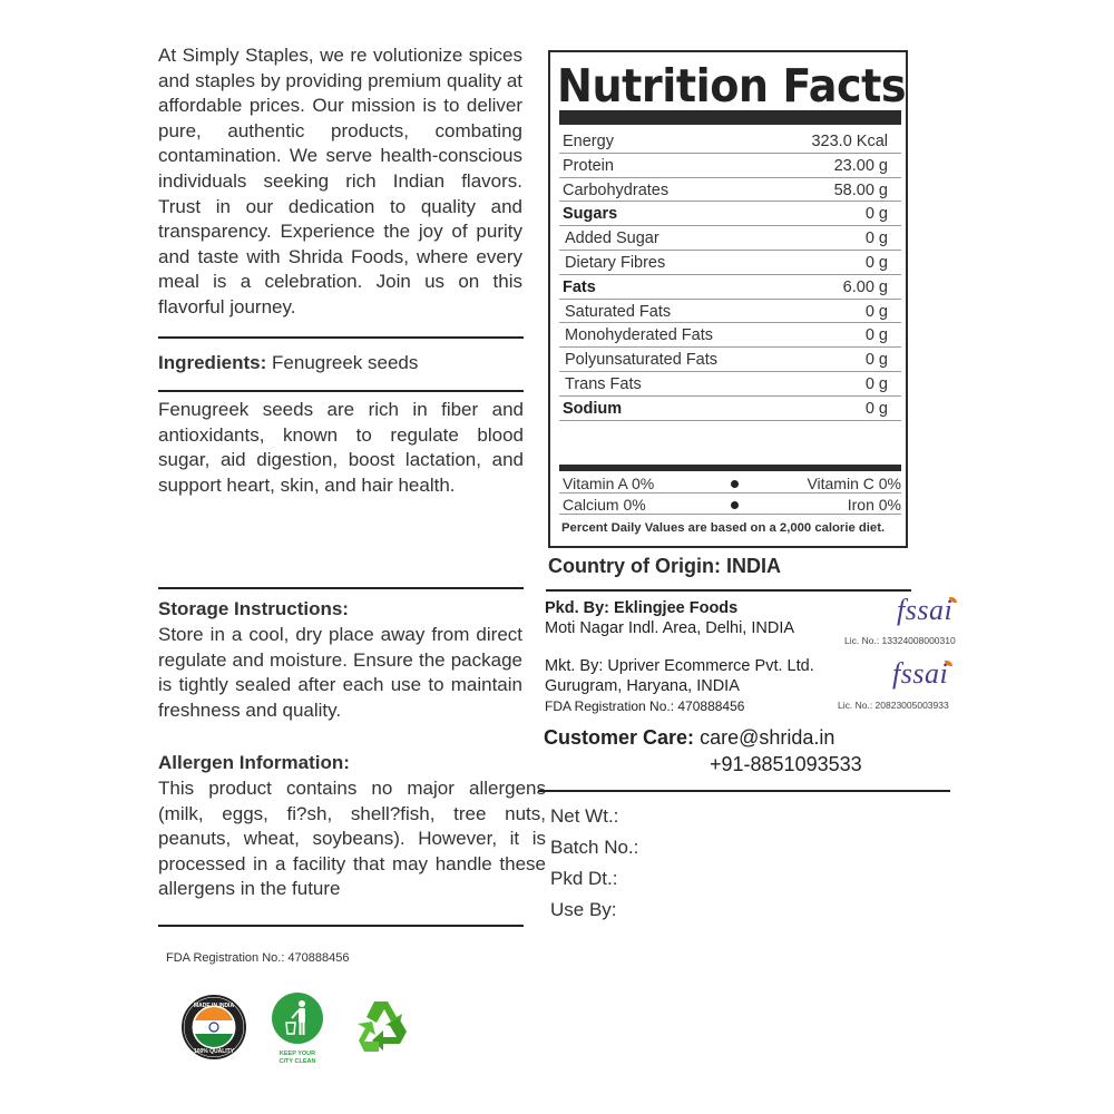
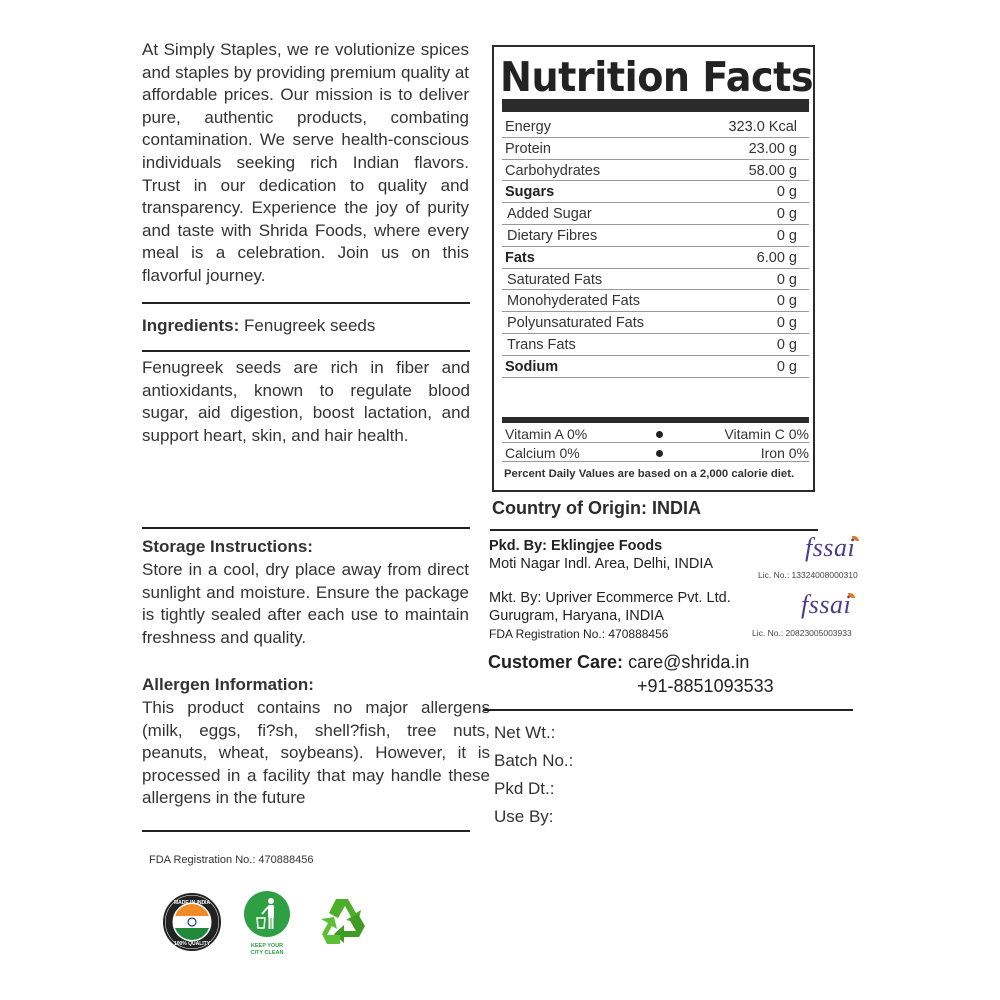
  At Simply Staples, we re volutionize spices and staples by providing premium quality at affordable prices. Our mission is to deliver pure, authentic products, combating contamination. We serve health-conscious individuals seeking rich Indian flavors. Trust in our dedication to quality and transparency. Experience the joy of purity and taste with Shrida Foods, where every meal is a celebration. Join us on this flavorful journey.
  Ingredients: Fenugreek seeds
  Fenugreek seeds are rich in fiber and antioxidants, known to regulate blood sugar, aid digestion, boost lactation, and support heart, skin, and hair health.
  Storage Instructions:
- Store in a cool, dry place away from direct regulate and moisture. Ensure the package is tightly sealed after each use to maintain freshness and quality.
+ Store in a cool, dry place away from direct sunlight and moisture. Ensure the package is tightly sealed after each use to maintain freshness and quality.
  Allergen Information:
  This product contains no major allergens (milk, eggs, fi?sh, shell?fish, tree nuts, peanuts, wheat, soybeans). However, it is processed in a facility that may handle these allergens in the future
  FDA Registration No.: 470888456
  Nutrition Facts
  Energy
  323.0 Kcal
  Protein
  23.00 g
  Carbohydrates
  58.00 g
  Sugars
  0 g
  Added Sugar
  0 g
  Dietary Fibres
  0 g
  Fats
  6.00 g
  Saturated Fats
  0 g
  Monohyderated Fats
  0 g
  Polyunsaturated Fats
  0 g
  Trans Fats
  0 g
  Sodium
  0 g
  Vitamin A 0%
  Vitamin C 0%
  Calcium 0%
  Iron 0%
  Percent Daily Values are based on a 2,000 calorie diet.
  Country of Origin: INDIA
  Pkd. By: Eklingjee Foods
  Moti Nagar Indl. Area, Delhi, INDIA
  fssai
  Lic. No.: 13324008000310
  Mkt. By: Upriver Ecommerce Pvt. Ltd.
  Gurugram, Haryana, INDIA
  FDA Registration No.: 470888456
  fssai
  Lic. No.: 20823005003933
  Customer Care: care@shrida.in
  +91-8851093533
  Net Wt.:
  Batch No.:
  Pkd Dt.:
  Use By:
